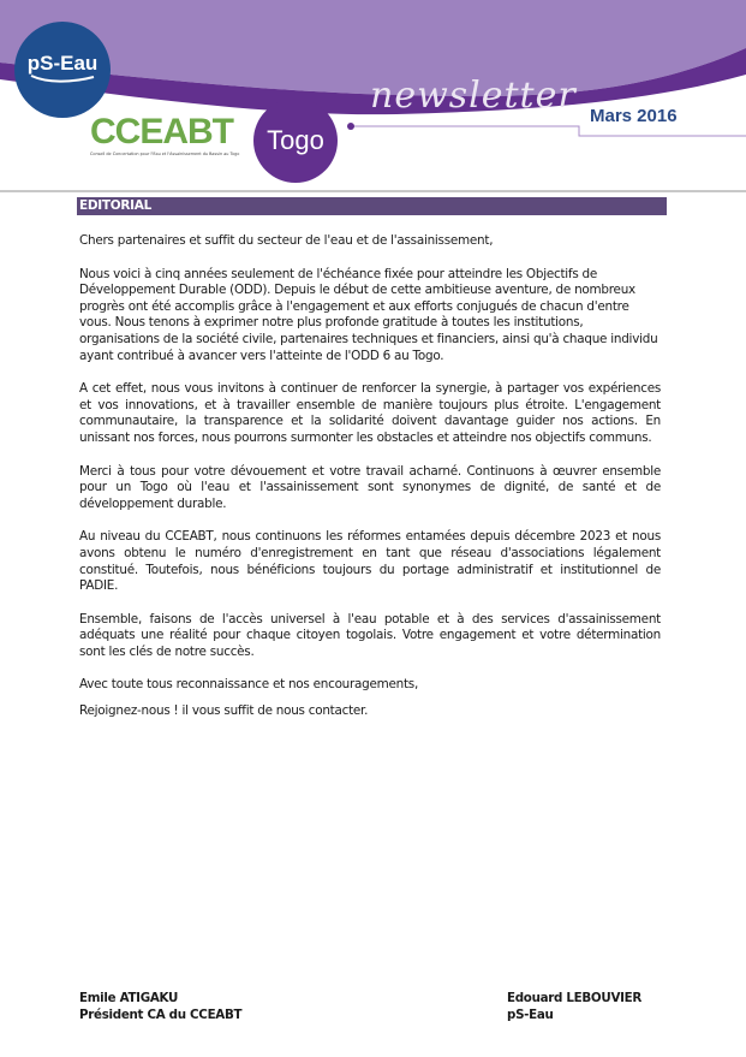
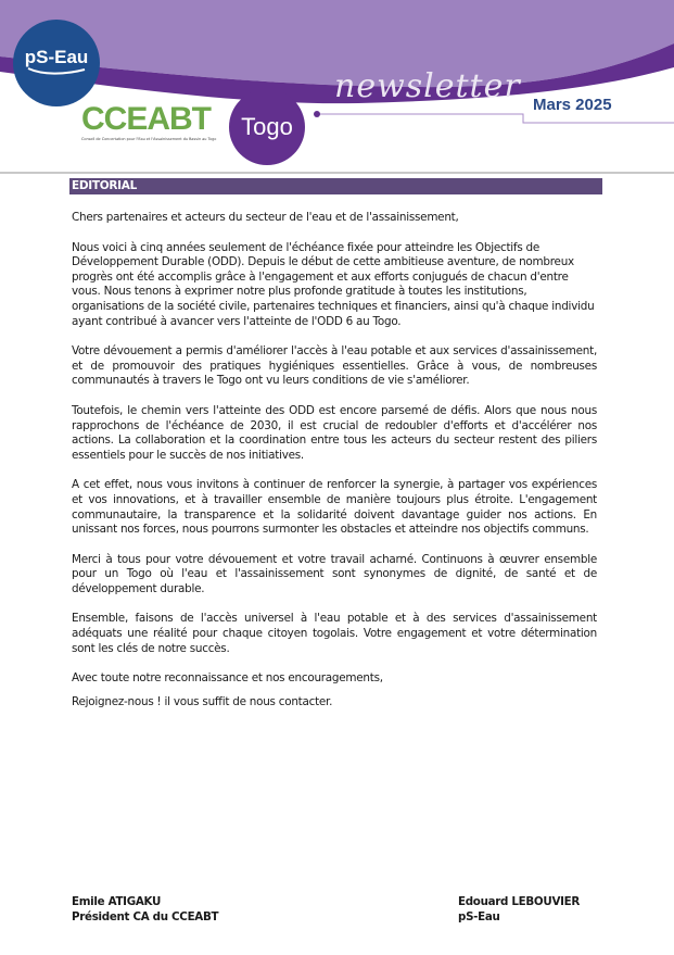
  pS-Eau
  CCEABT
  Togo
  newsletter
- Mars 2016
+ Mars 2025
  EDITORIAL
- Chers partenaires et suffit du secteur de l'eau et de l'assainissement,
+ Chers partenaires et acteurs du secteur de l'eau et de l'assainissement,
  Nous voici à cinq années seulement de l'échéance fixée pour atteindre les Objectifs de Développement Durable (ODD). Depuis le début de cette ambitieuse aventure, de nombreux progrès ont été accomplis grâce à l'engagement et aux efforts conjugués de chacun d'entre vous. Nous tenons à exprimer notre plus profonde gratitude à toutes les institutions, organisations de la société civile, partenaires techniques et financiers, ainsi qu'à chaque individu ayant contribué à avancer vers l'atteinte de l'ODD 6 au Togo.
+ Votre dévouement a permis d'améliorer l'accès à l'eau potable et aux services d'assainissement, et de promouvoir des pratiques hygiéniques essentielles. Grâce à vous, de nombreuses communautés à travers le Togo ont vu leurs conditions de vie s'améliorer.
+ Toutefois, le chemin vers l'atteinte des ODD est encore parsemé de défis. Alors que nous nous rapprochons de l'échéance de 2030, il est crucial de redoubler d'efforts et d'accélérer nos actions. La collaboration et la coordination entre tous les acteurs du secteur restent des piliers essentiels pour le succès de nos initiatives.
  A cet effet, nous vous invitons à continuer de renforcer la synergie, à partager vos expériences et vos innovations, et à travailler ensemble de manière toujours plus étroite. L'engagement communautaire, la transparence et la solidarité doivent davantage guider nos actions. En unissant nos forces, nous pourrons surmonter les obstacles et atteindre nos objectifs communs.
  Merci à tous pour votre dévouement et votre travail acharné. Continuons à œuvrer ensemble pour un Togo où l'eau et l'assainissement sont synonymes de dignité, de santé et de développement durable.
- Au niveau du CCEABT, nous continuons les réformes entamées depuis décembre 2023 et nous avons obtenu le numéro d'enregistrement en tant que réseau d'associations légalement constitué. Toutefois, nous bénéficions toujours du portage administratif et institutionnel de PADIE.
  Ensemble, faisons de l'accès universel à l'eau potable et à des services d'assainissement adéquats une réalité pour chaque citoyen togolais. Votre engagement et votre détermination sont les clés de notre succès.
- Avec toute tous reconnaissance et nos encouragements,
+ Avec toute notre reconnaissance et nos encouragements,
  Rejoignez-nous ! il vous suffit de nous contacter.
  Emile ATIGAKU
  Président CA du CCEABT
  Edouard LEBOUVIER
  pS-Eau
